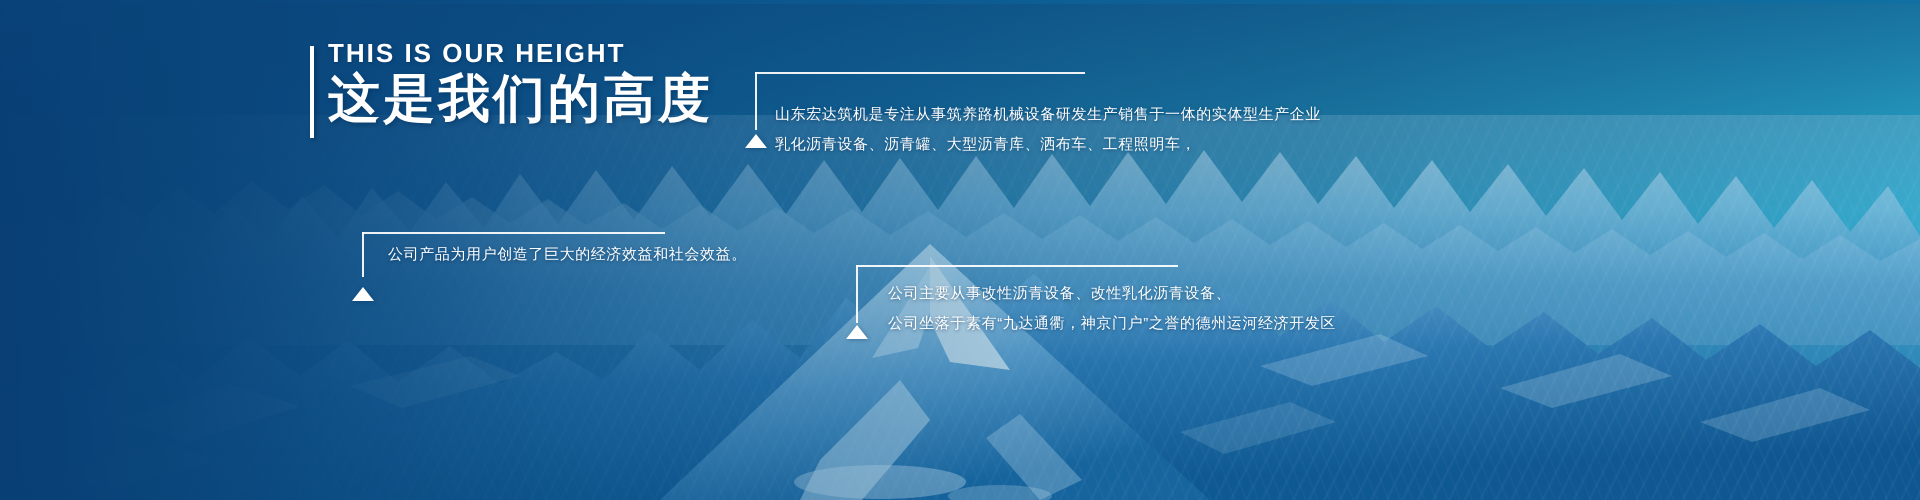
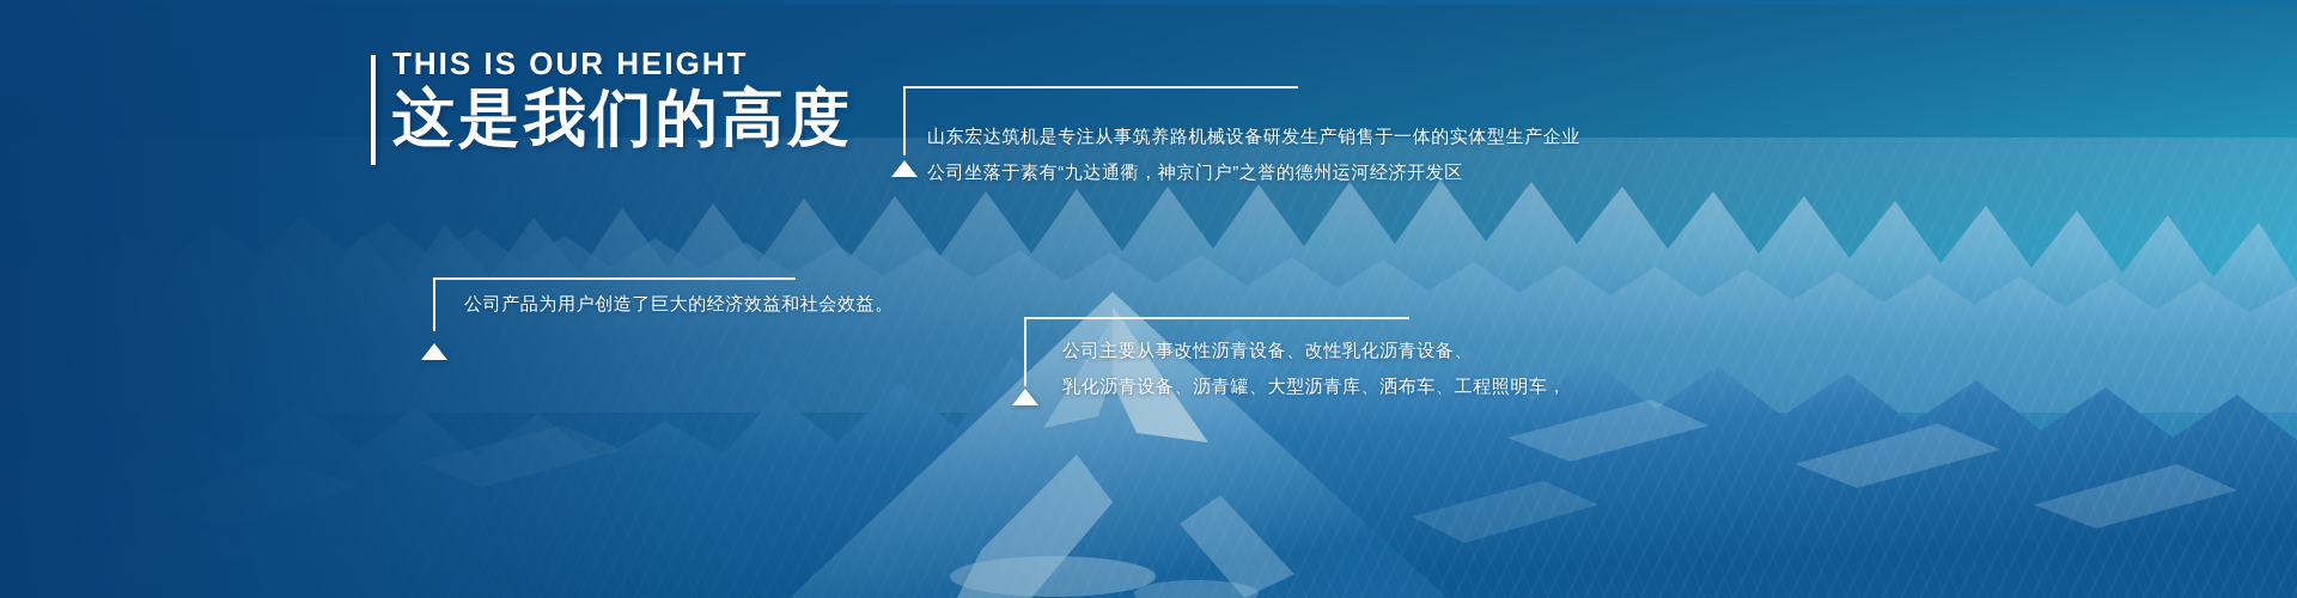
  THIS IS OUR HEIGHT
  这是我们的高度
  山东宏达筑机是专注从事筑养路机械设备研发生产销售于一体的实体型生产企业
- 乳化沥青设备、沥青罐、大型沥青库、洒布车、工程照明车，
+ 公司坐落于素有“九达通衢，神京门户”之誉的德州运河经济开发区
  公司产品为用户创造了巨大的经济效益和社会效益。
  公司主要从事改性沥青设备、改性乳化沥青设备、
- 公司坐落于素有“九达通衢，神京门户”之誉的德州运河经济开发区
+ 乳化沥青设备、沥青罐、大型沥青库、洒布车、工程照明车，
